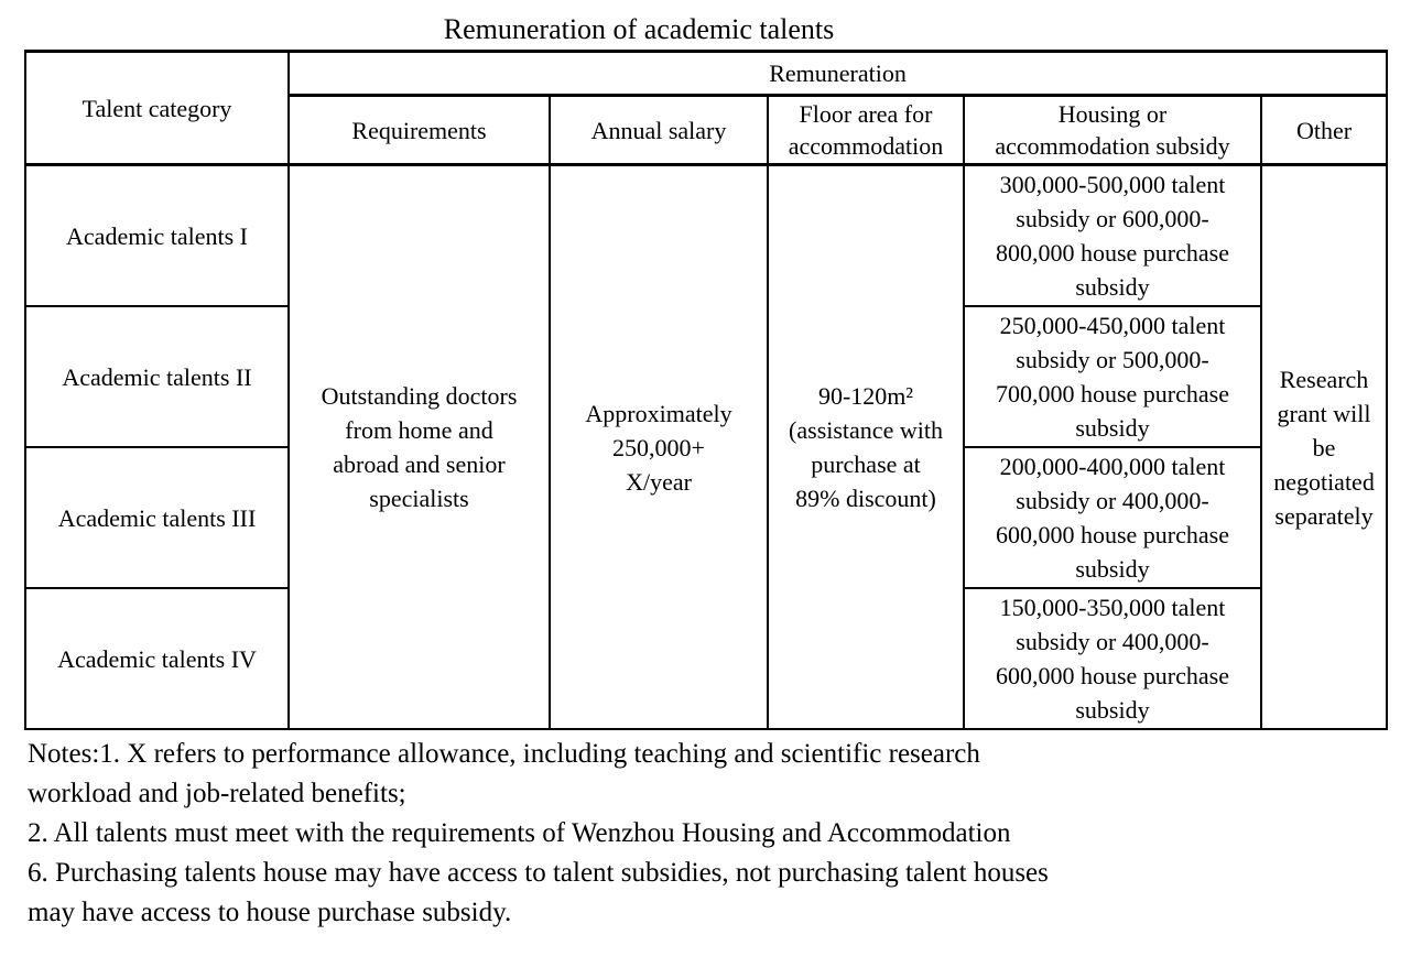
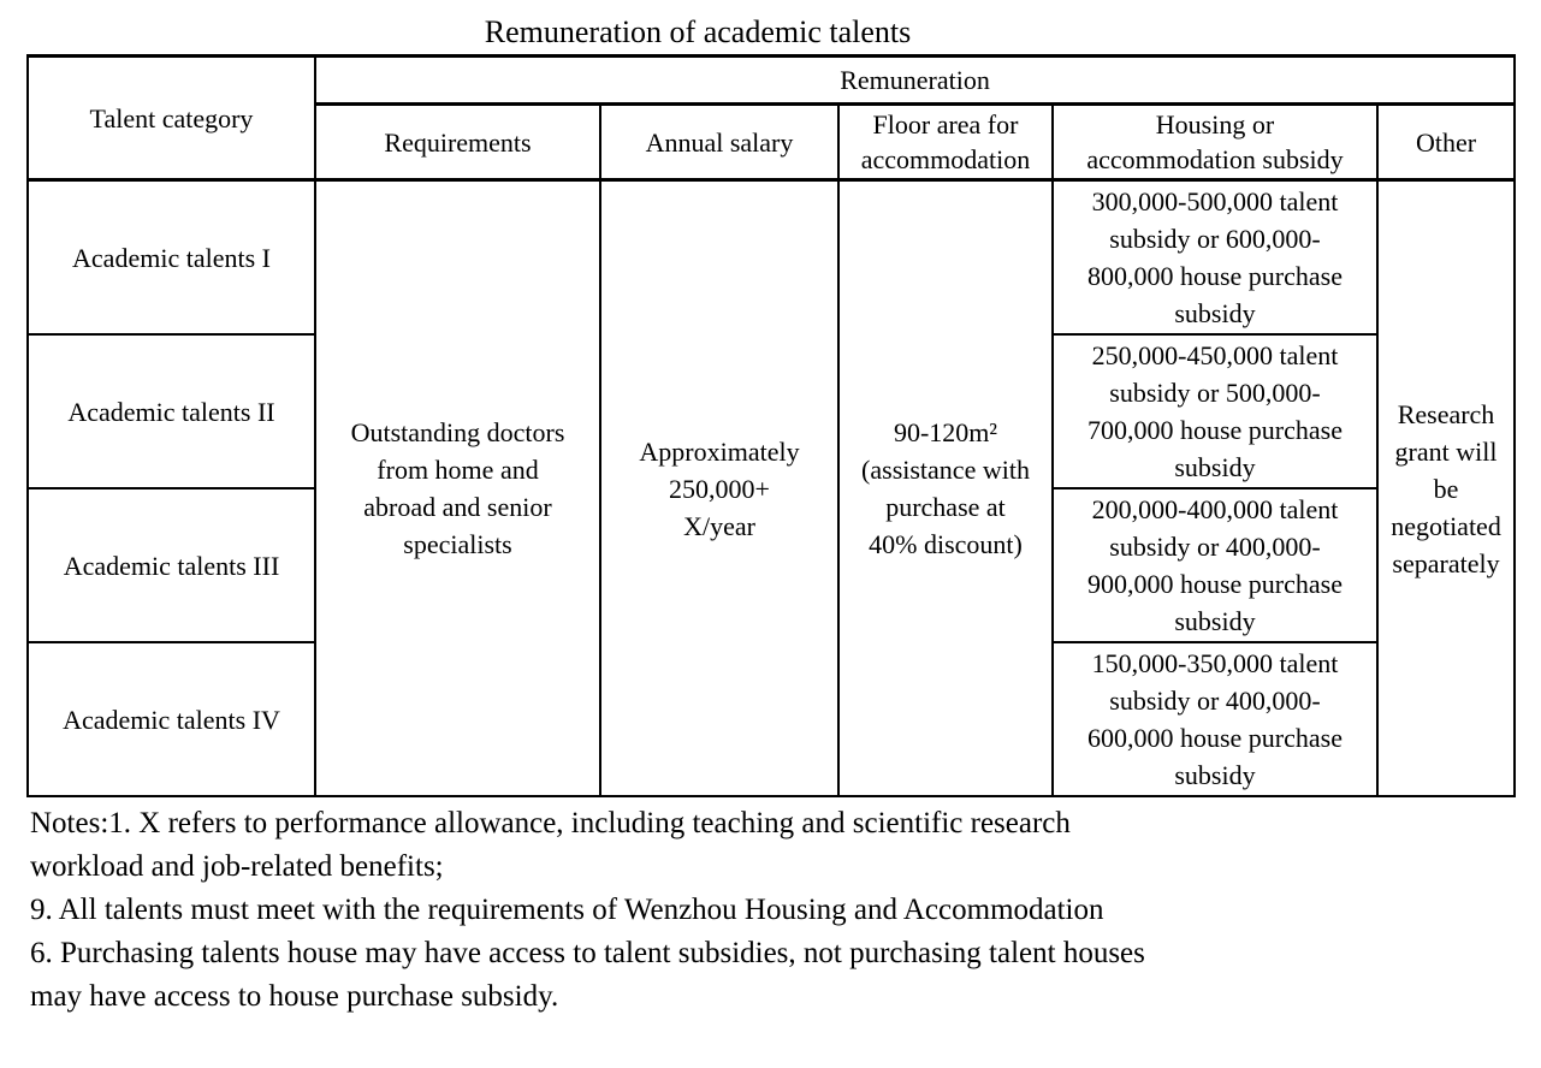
  Remuneration of academic talents
  Talent category	Remuneration
  Requirements	Annual salary	Floor area for accommodation	Housing or accommodation subsidy	Other
- Academic talents I	Outstanding doctors from home and abroad and senior specialists	Approximately 250,000+ X/year	90-120m² (assistance with purchase at 89% discount)	300,000-500,000 talent subsidy or 600,000- 800,000 house purchase subsidy	Research grant will be negotiated separately
+ Academic talents I	Outstanding doctors from home and abroad and senior specialists	Approximately 250,000+ X/year	90-120m² (assistance with purchase at 40% discount)	300,000-500,000 talent subsidy or 600,000- 800,000 house purchase subsidy	Research grant will be negotiated separately
  Academic talents II	250,000-450,000 talent subsidy or 500,000- 700,000 house purchase subsidy
- Academic talents III	200,000-400,000 talent subsidy or 400,000- 600,000 house purchase subsidy
+ Academic talents III	200,000-400,000 talent subsidy or 400,000- 900,000 house purchase subsidy
  Academic talents IV	150,000-350,000 talent subsidy or 400,000- 600,000 house purchase subsidy
  Notes:1. X refers to performance allowance, including teaching and scientific research
  workload and job-related benefits;
- 2. All talents must meet with the requirements of Wenzhou Housing and Accommodation
+ 9. All talents must meet with the requirements of Wenzhou Housing and Accommodation
  6. Purchasing talents house may have access to talent subsidies, not purchasing talent houses
  may have access to house purchase subsidy.
